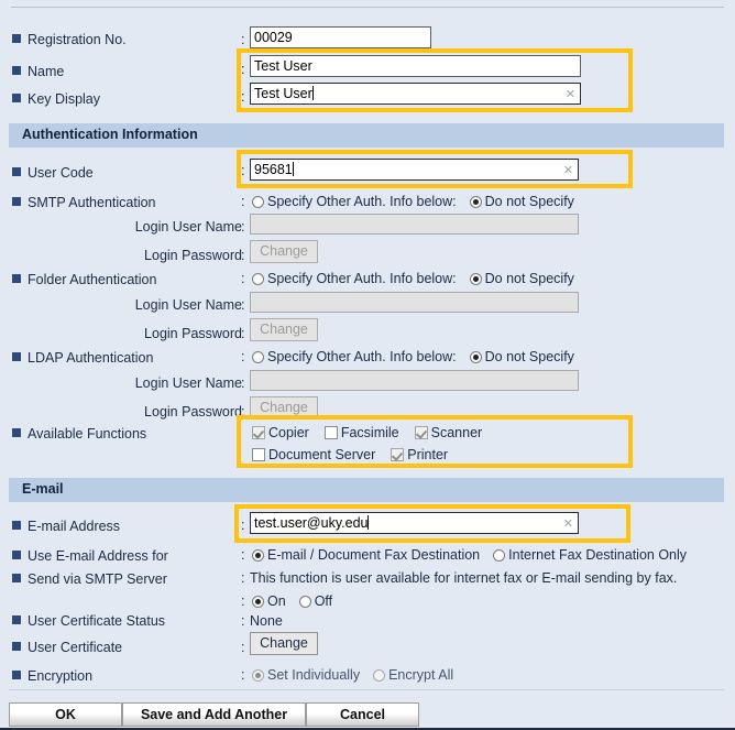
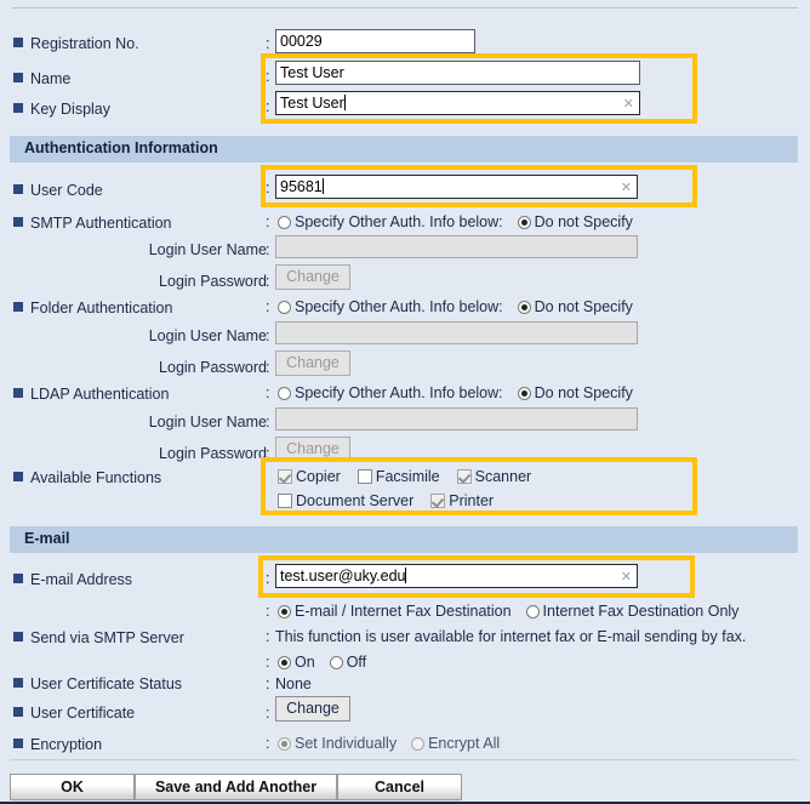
  Registration No.
  :
  00029
  Name
  :
  Test User
  Key Display
  :
  Test User
  ✕
  Authentication Information
  User Code
  :
  95681
  ✕
  SMTP Authentication
  :
  Specify Other Auth. Info below: Do not Specify
  Login User Name
  :
  Login Password
  :
  Change
  Folder Authentication
  :
  Specify Other Auth. Info below: Do not Specify
  Login User Name
  :
  Login Password
  :
  Change
  LDAP Authentication
  :
  Specify Other Auth. Info below: Do not Specify
  Login User Name
  :
  Login Password
  :
  Change
  Available Functions
  Copier Facsimile Scanner
  Document Server Printer
  E-mail
  E-mail Address
  :
  test.user@uky.edu
  ✕
- Use E-mail Address for
  :
- E-mail / Document Fax Destination Internet Fax Destination Only
+ E-mail / Internet Fax Destination Internet Fax Destination Only
  Send via SMTP Server
  :
  This function is user available for internet fax or E-mail sending by fax.
  :
  On Off
  User Certificate Status
  :
  None
  User Certificate
  :
  Change
  Encryption
  :
  Set Individually Encrypt All
  OK
  Save and Add Another
  Cancel
